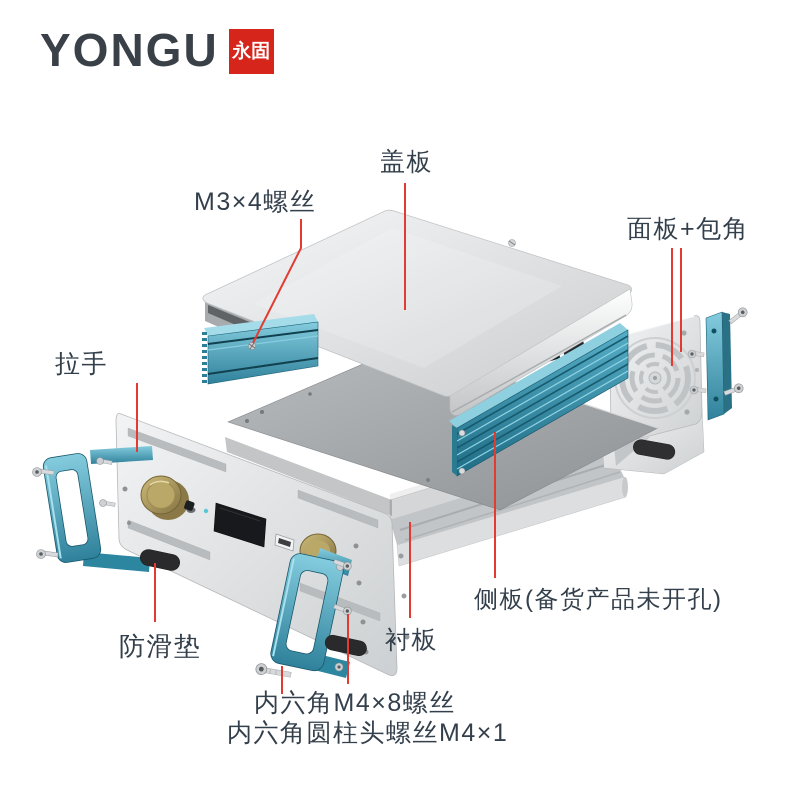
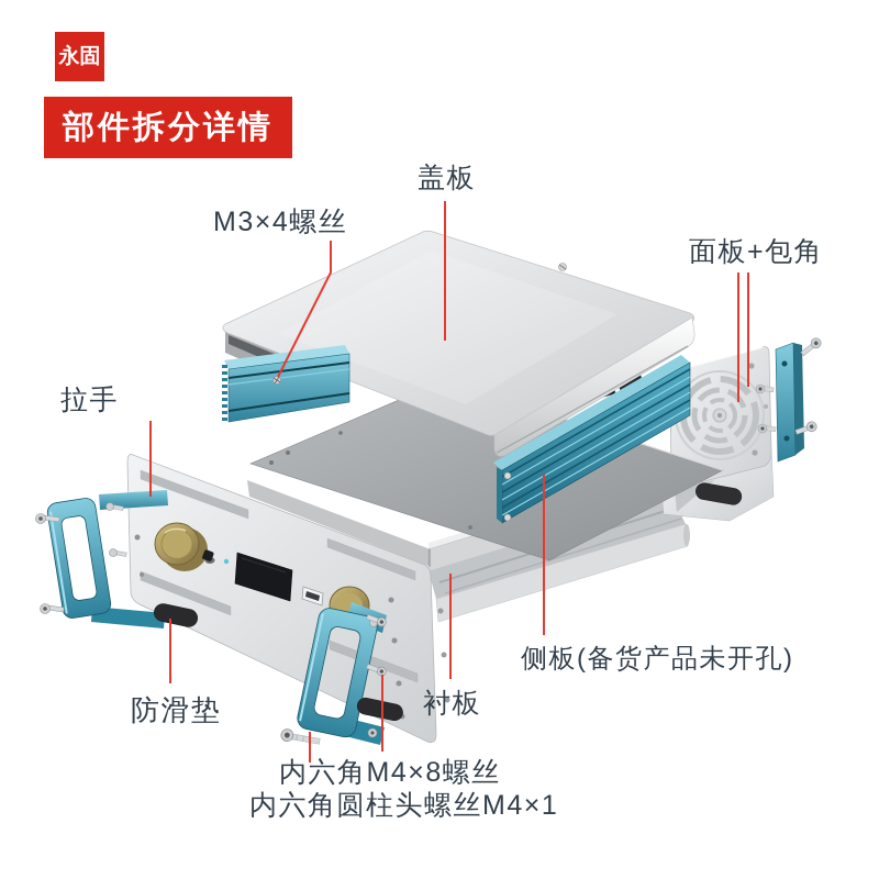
- YONGU
  永固
+ 部件拆分详情
  盖板
  M3×4螺丝
  面板+包角
  拉手
  侧板(备货产品未开孔)
  衬板
  防滑垫
  内六角M4×8螺丝
  内六角圆柱头螺丝M4×1
